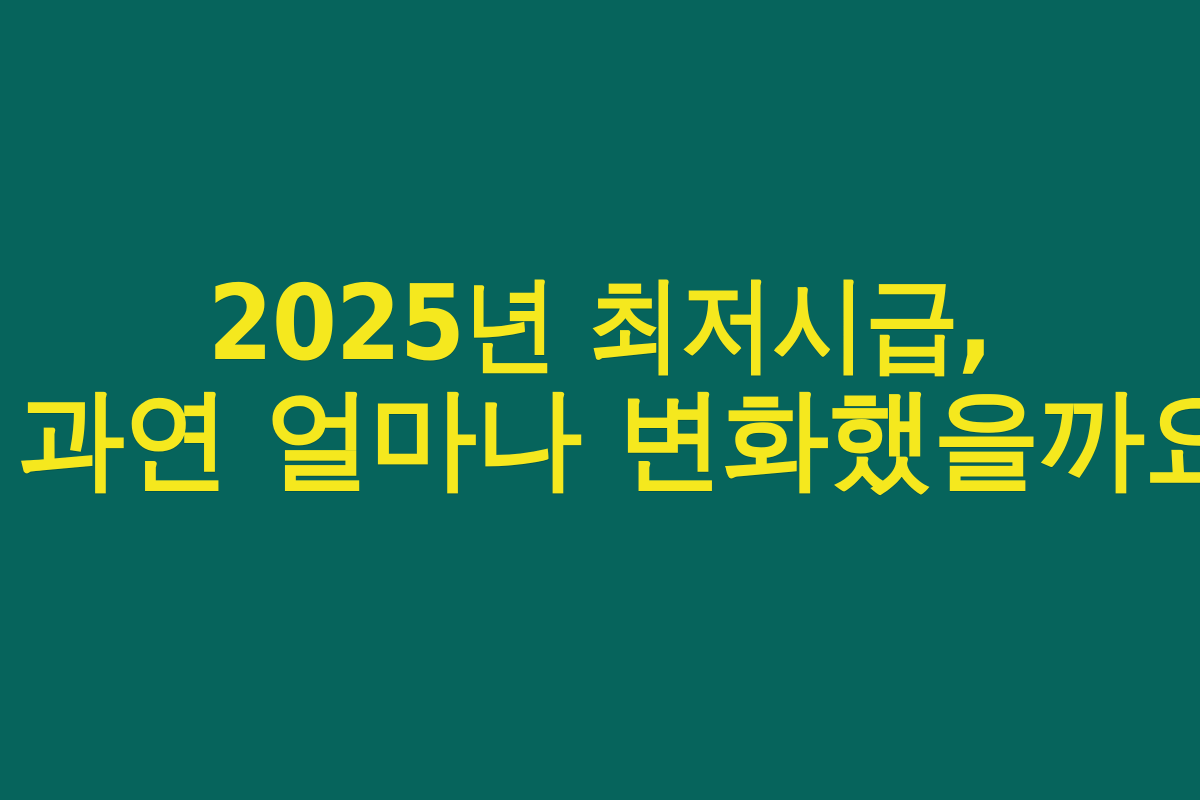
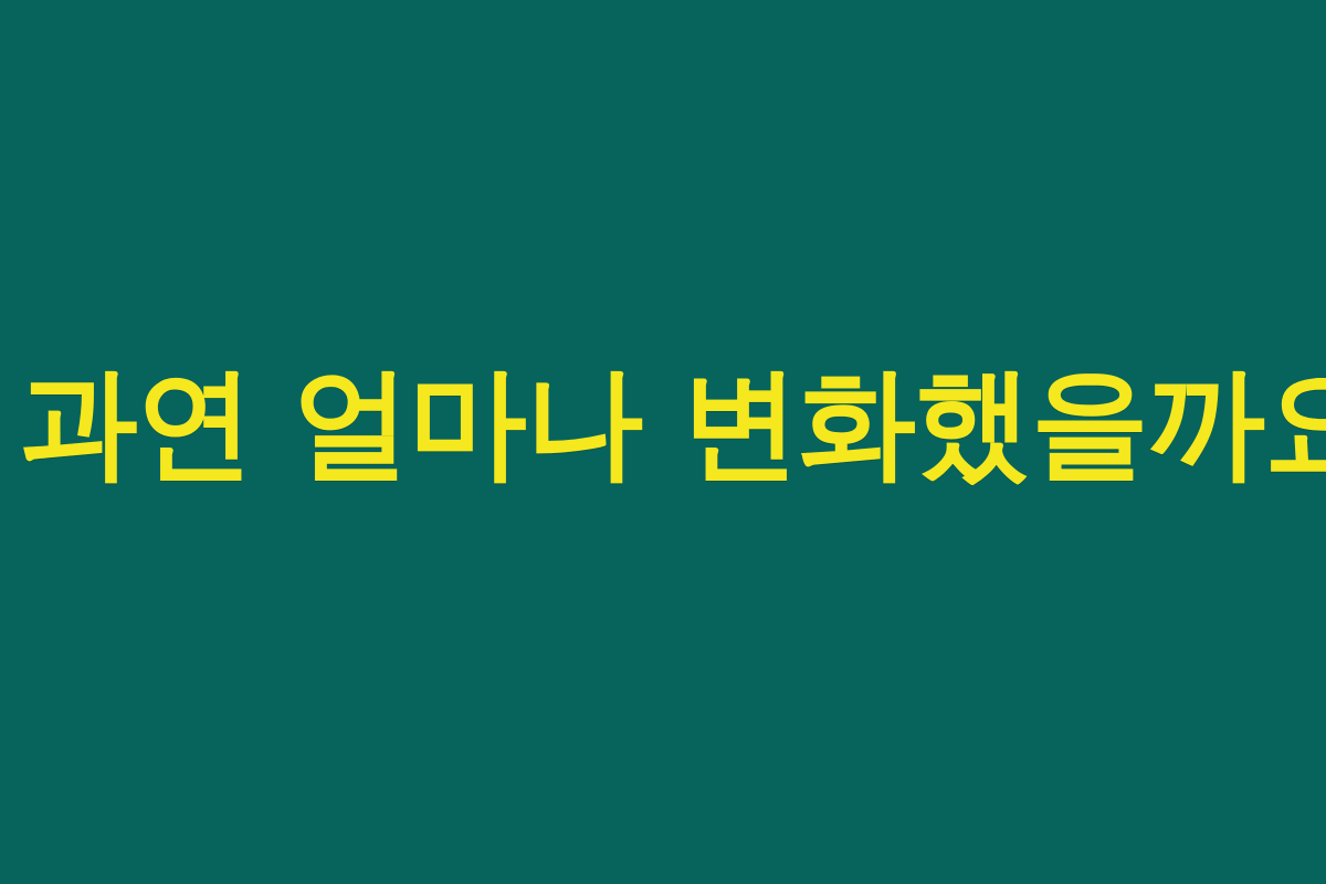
- 2025년 최저시급,
  과연 얼마나 변화했을까요
